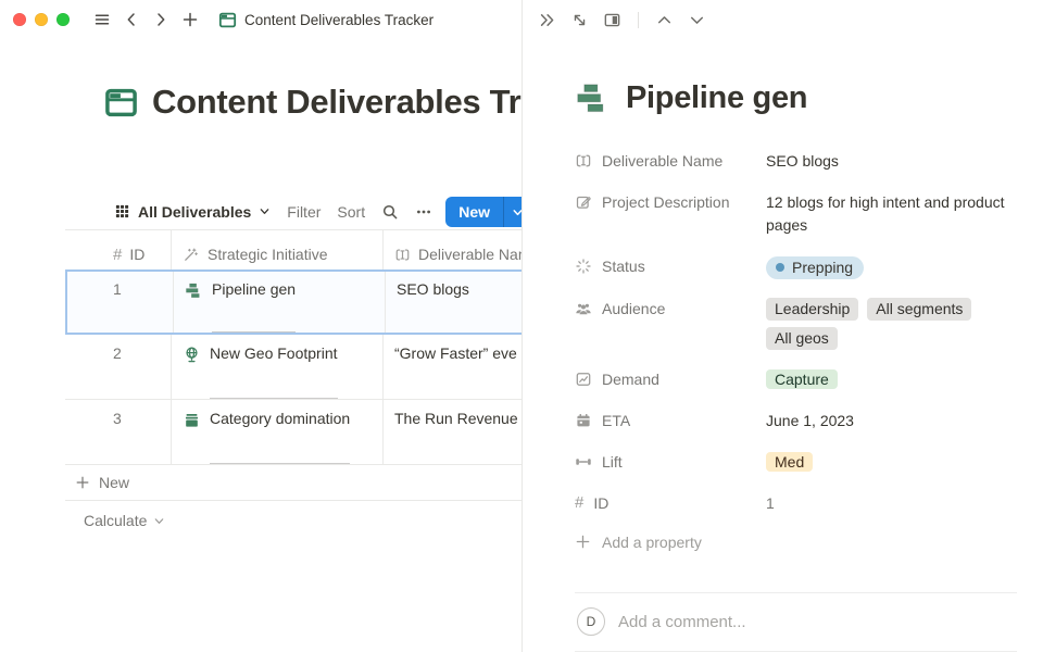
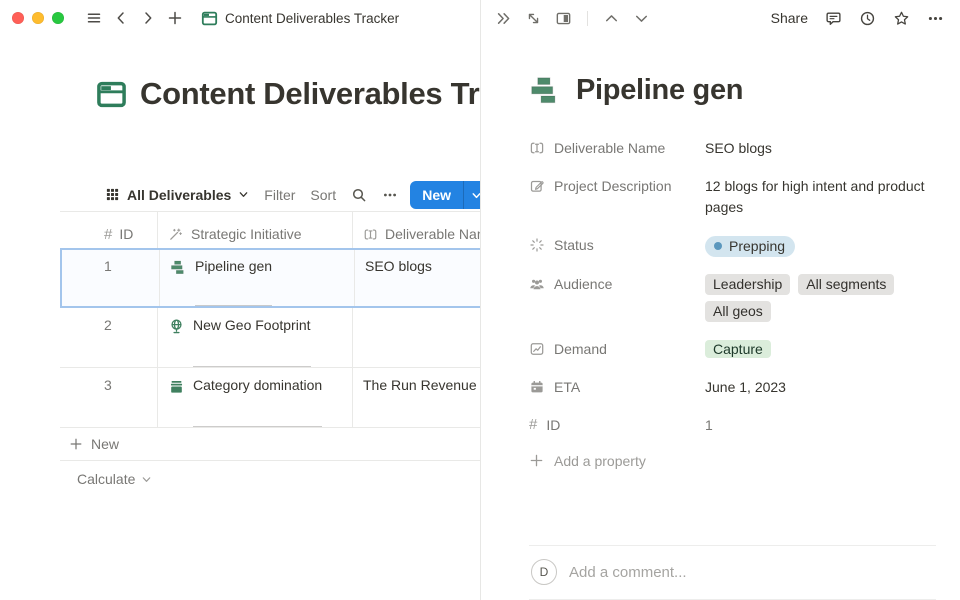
  Content Deliverables Tracker
  Content Deliverables Tr
  All Deliverables
  Filter
  Sort
  New
  #
  ID
  Strategic Initiative
  Deliverable Na
  1
  Pipeline gen
  SEO blogs
  2
  New Geo Footprint
- “Grow Faster” eve
  3
  Category domination
  The Run Revenue
  New
  Calculate
+ Share
  Pipeline gen
  Deliverable Name
  SEO blogs
  Project Description
  12 blogs for high intent and product pages
  Status
  Prepping
  Audience
  Leadership
  All segments
  All geos
  Demand
  Capture
  ETA
  June 1, 2023
- Lift
- Med
  #
  ID
  1
  Add a property
  D
  Add a comment...
